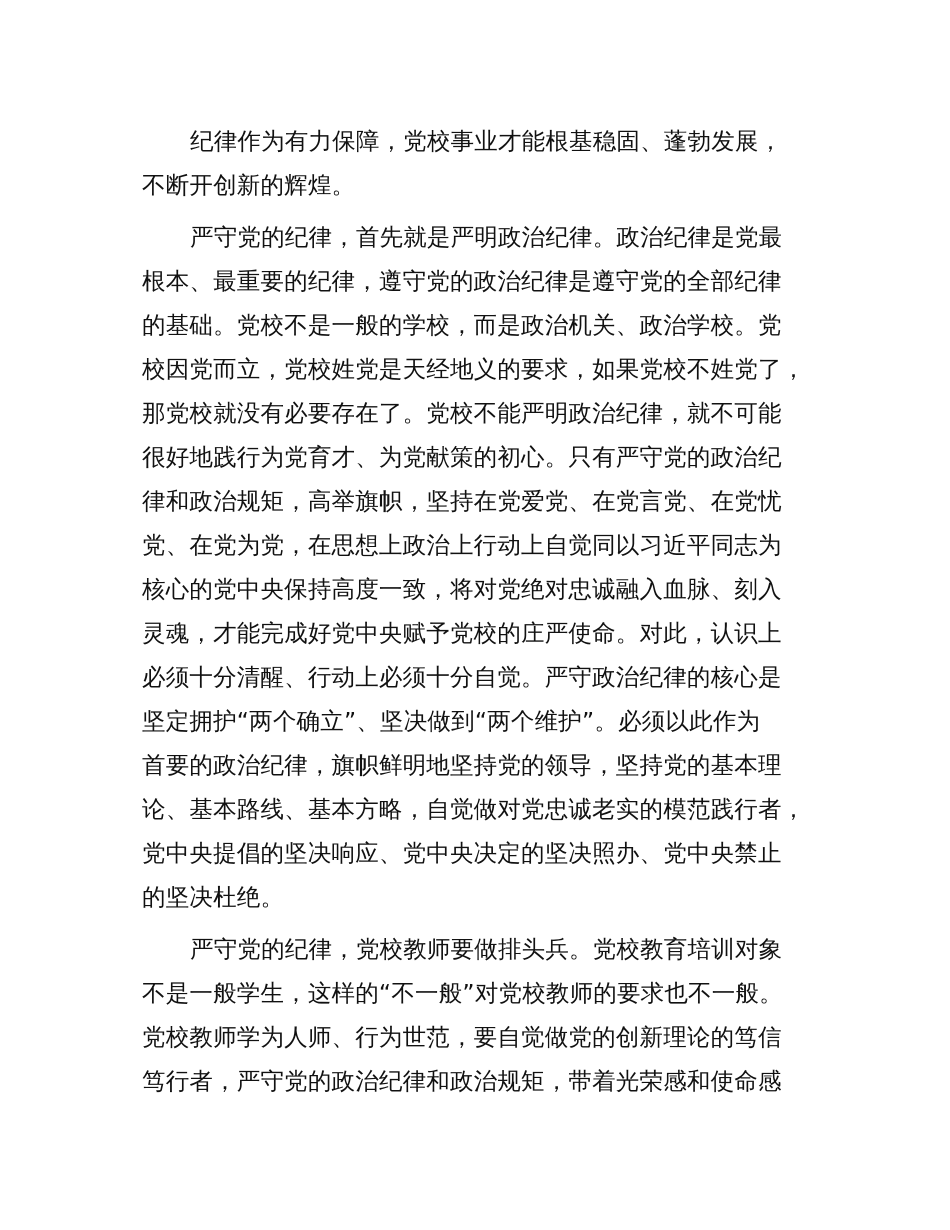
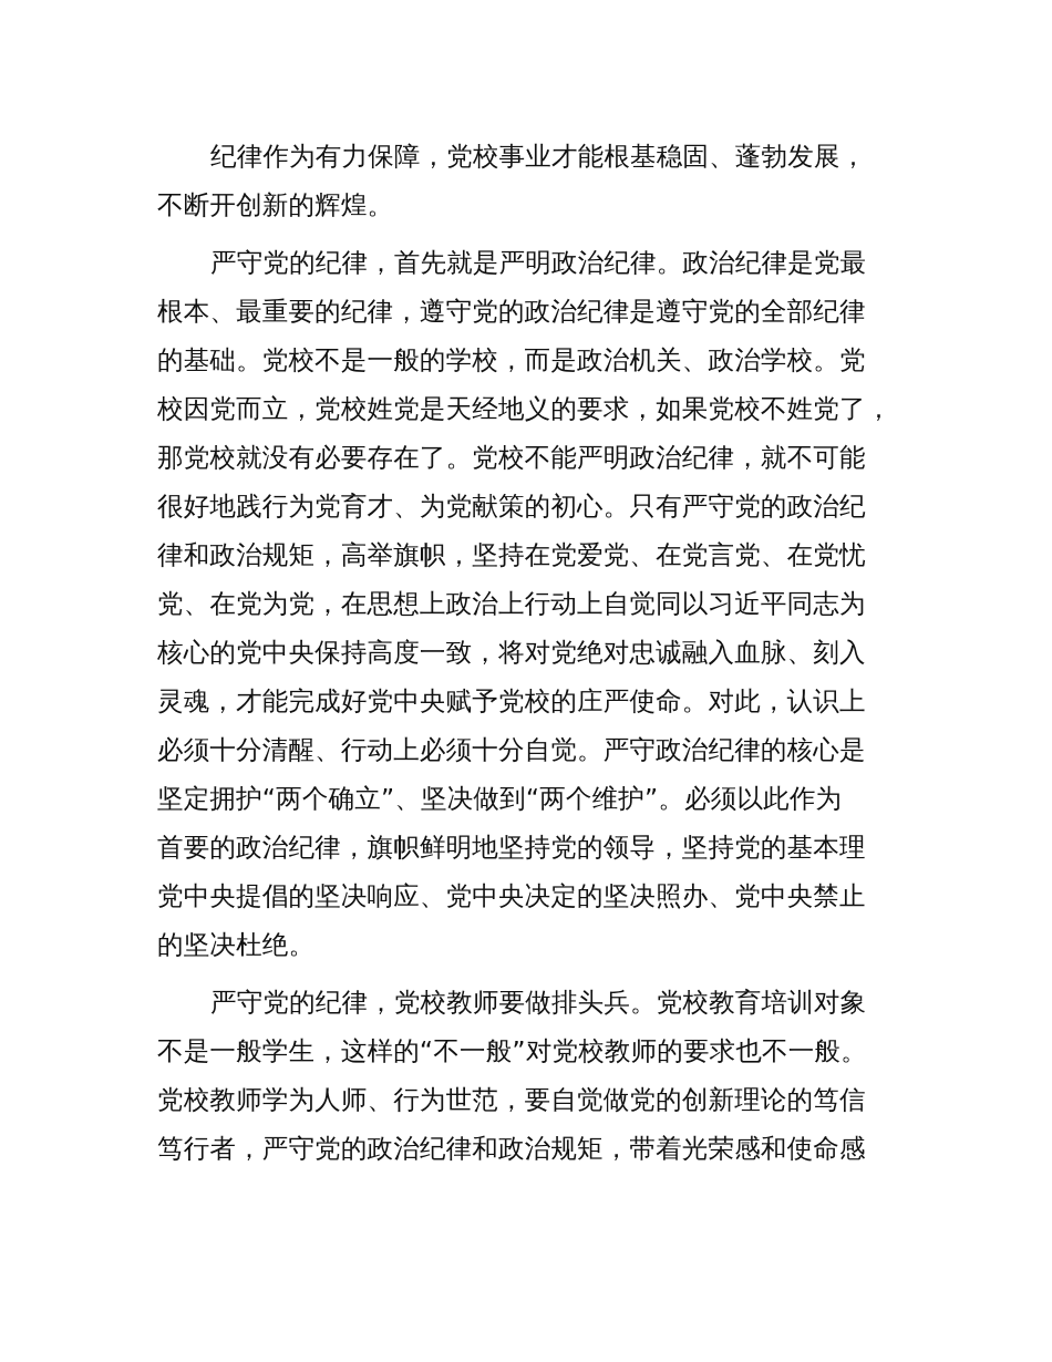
  纪律作为有力保障，党校事业才能根基稳固、蓬勃发展，
  不断开创新的辉煌。
  严守党的纪律，首先就是严明政治纪律。政治纪律是党最
  根本、最重要的纪律，遵守党的政治纪律是遵守党的全部纪律
  的基础。党校不是一般的学校，而是政治机关、政治学校。党
  校因党而立，党校姓党是天经地义的要求，如果党校不姓党了，
  那党校就没有必要存在了。党校不能严明政治纪律，就不可能
  很好地践行为党育才、为党献策的初心。只有严守党的政治纪
  律和政治规矩，高举旗帜，坚持在党爱党、在党言党、在党忧
  党、在党为党，在思想上政治上行动上自觉同以习近平同志为
  核心的党中央保持高度一致，将对党绝对忠诚融入血脉、刻入
  灵魂，才能完成好党中央赋予党校的庄严使命。对此，认识上
  必须十分清醒、行动上必须十分自觉。严守政治纪律的核心是
  坚定拥护“两个确立”、坚决做到“两个维护”。必须以此作为
  首要的政治纪律，旗帜鲜明地坚持党的领导，坚持党的基本理
- 论、基本路线、基本方略，自觉做对党忠诚老实的模范践行者，
  党中央提倡的坚决响应、党中央决定的坚决照办、党中央禁止
  的坚决杜绝。
  严守党的纪律，党校教师要做排头兵。党校教育培训对象
  不是一般学生，这样的“不一般”对党校教师的要求也不一般。
  党校教师学为人师、行为世范，要自觉做党的创新理论的笃信
  笃行者，严守党的政治纪律和政治规矩，带着光荣感和使命感
